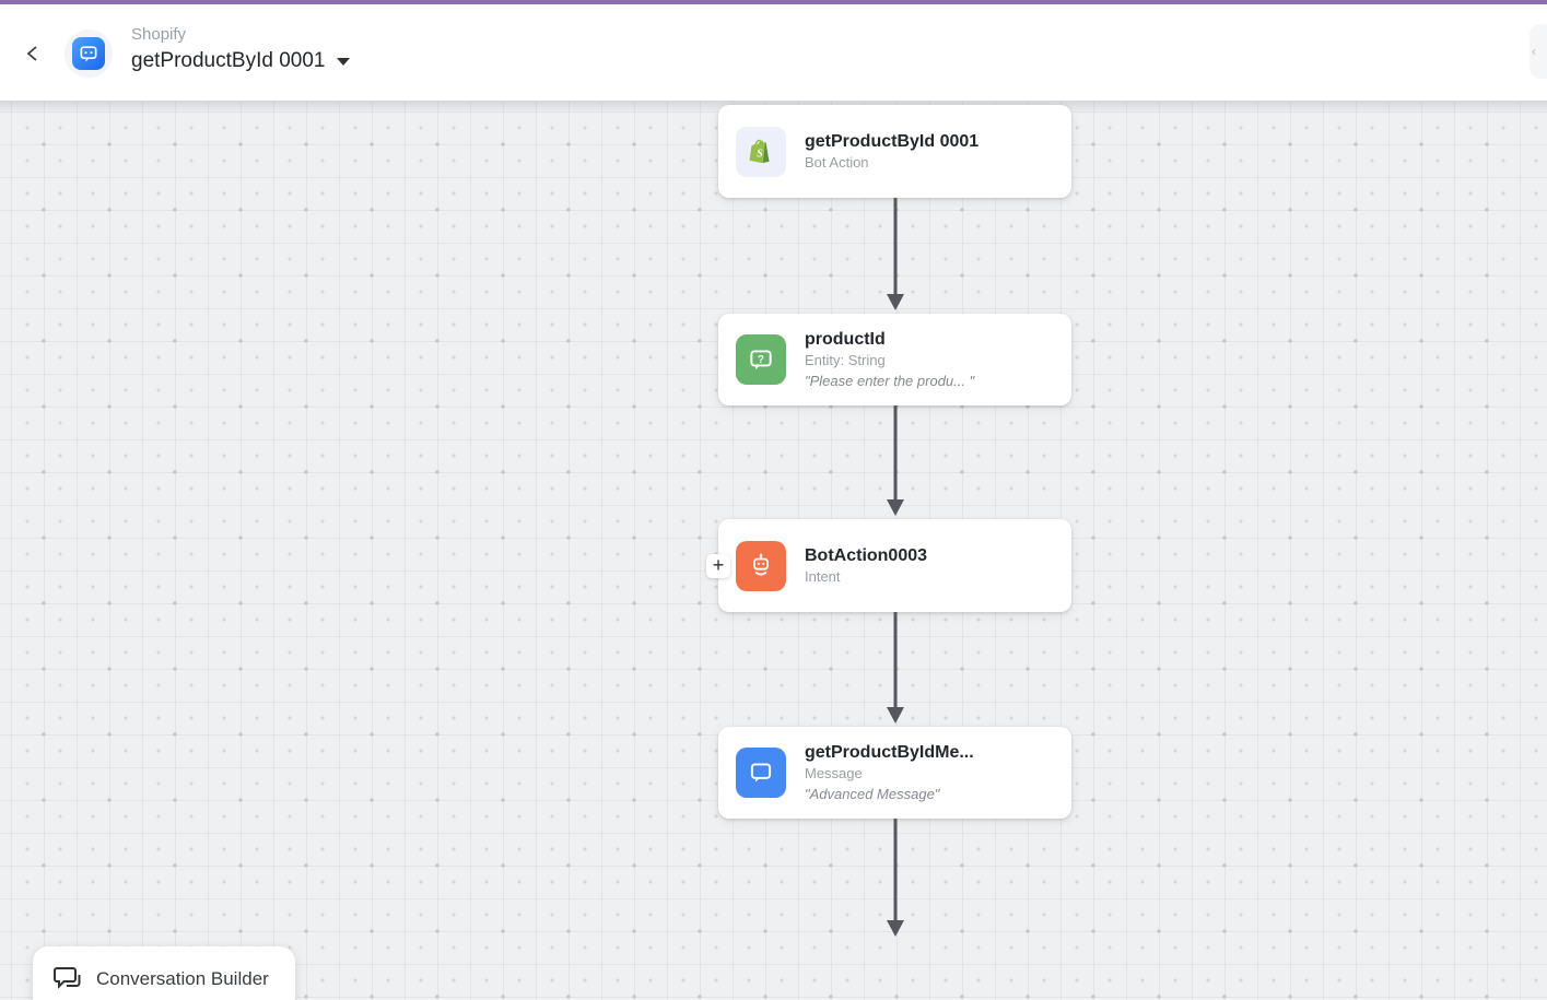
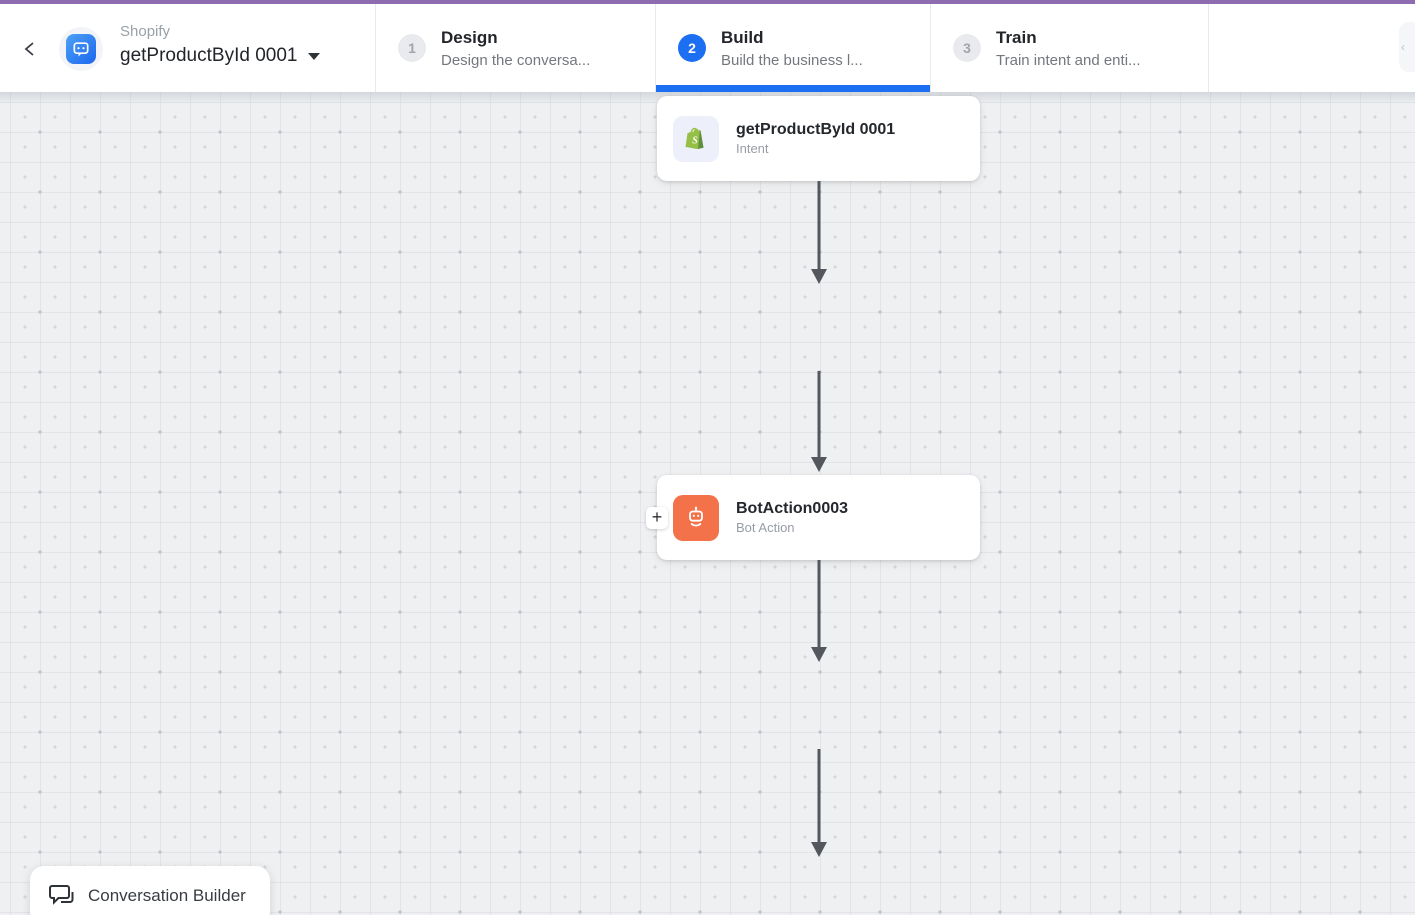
  Shopify
  getProductById 0001
+ 1
+ Design
+ Design the conversa...
+ 2
+ Build
+ Build the business l...
+ 3
+ Train
+ Train intent and enti...
  ‹
  S
  getProductById 0001
- Bot Action
+ Intent
- ?
- productId
- Entity: String
- "Please enter the produ... "
  +
  BotAction0003
- Intent
+ Bot Action
- getProductByIdMe...
- Message
- "Advanced Message"
  Conversation Builder
